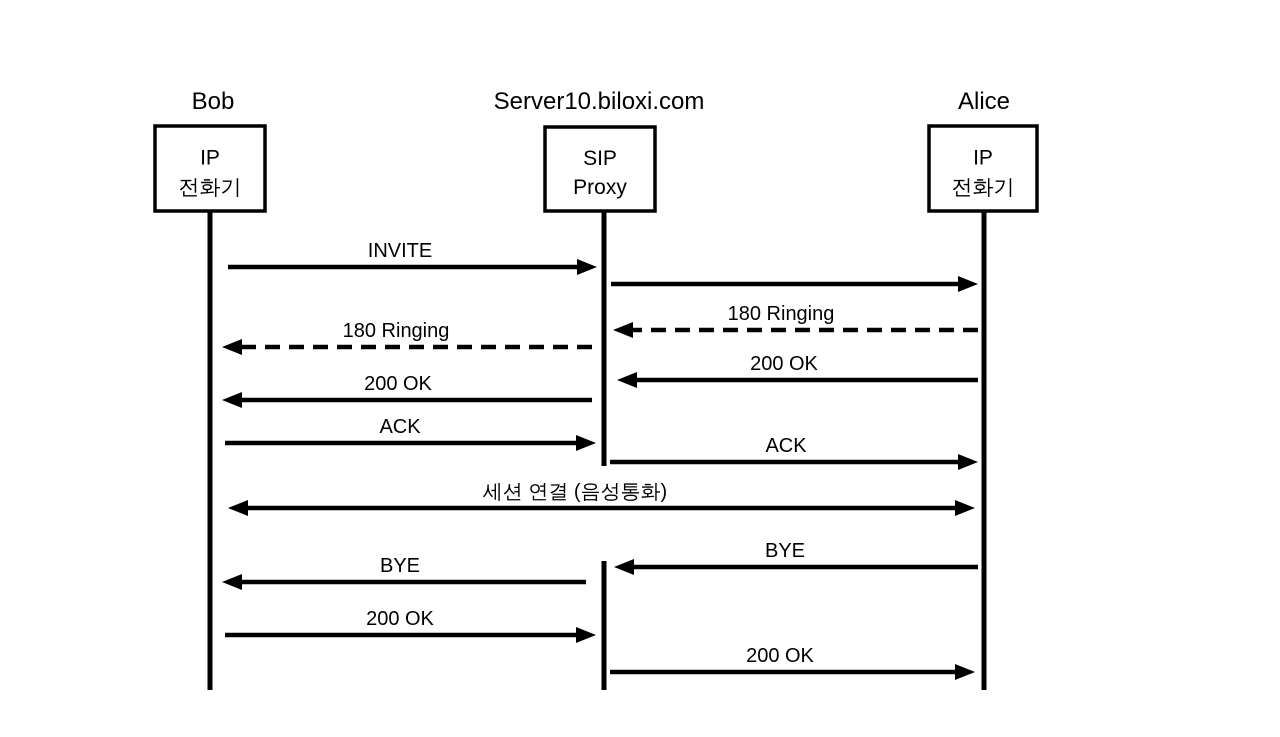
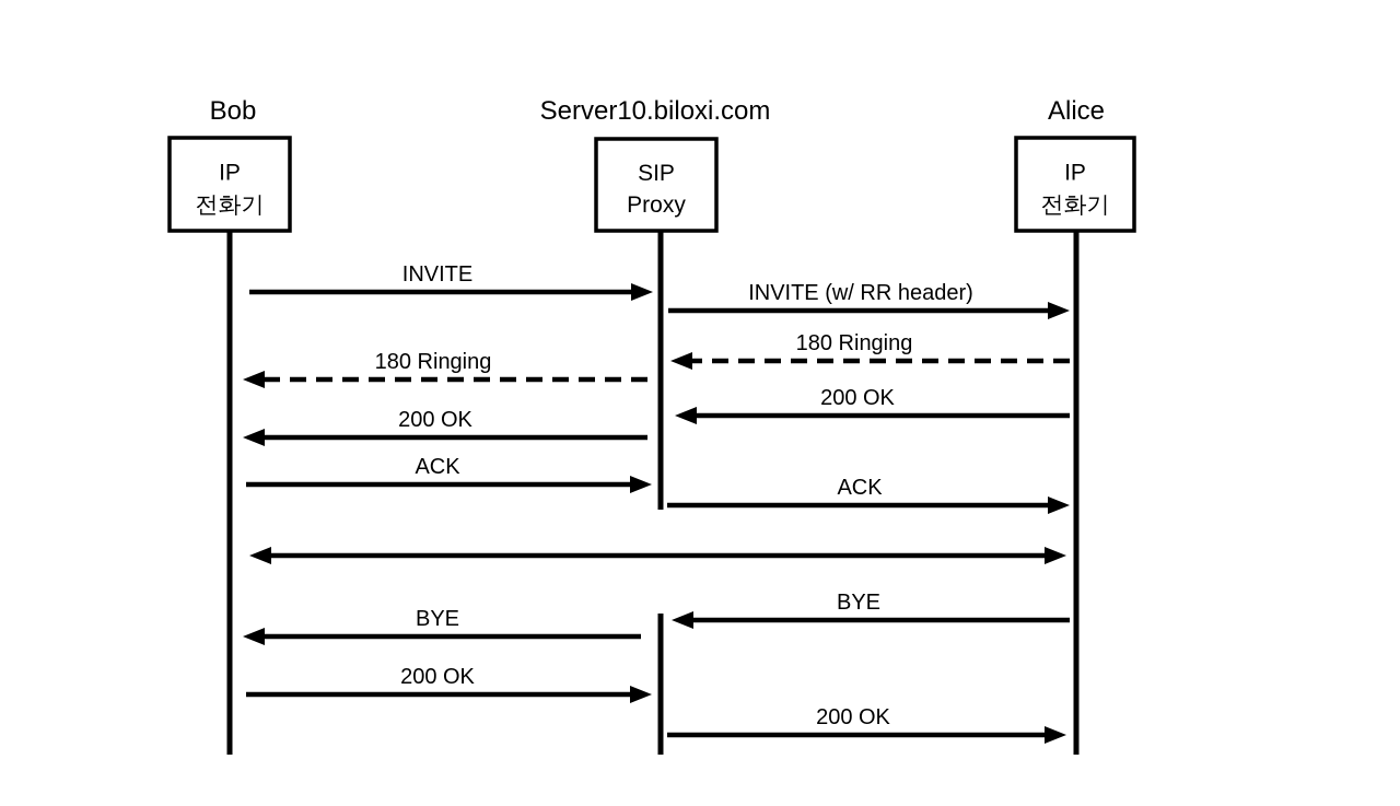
  Bob
  IP
  전화기
  Server10.biloxi.com
  SIP
  Proxy
  Alice
  IP
  전화기
  INVITE
+ INVITE (w/ RR header)
  180 Ringing
  180 Ringing
  200 OK
  200 OK
  ACK
  ACK
- 세션 연결 (음성통화)
  BYE
  BYE
  200 OK
  200 OK
